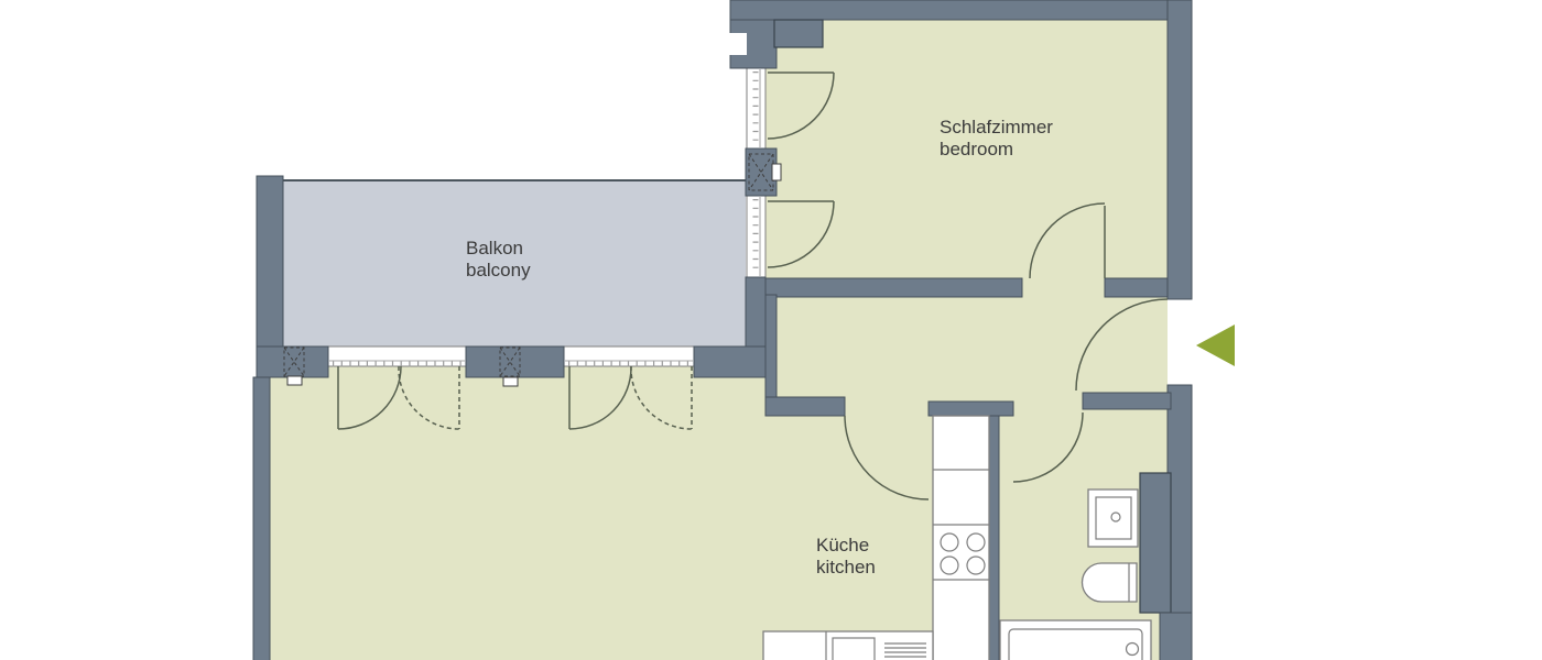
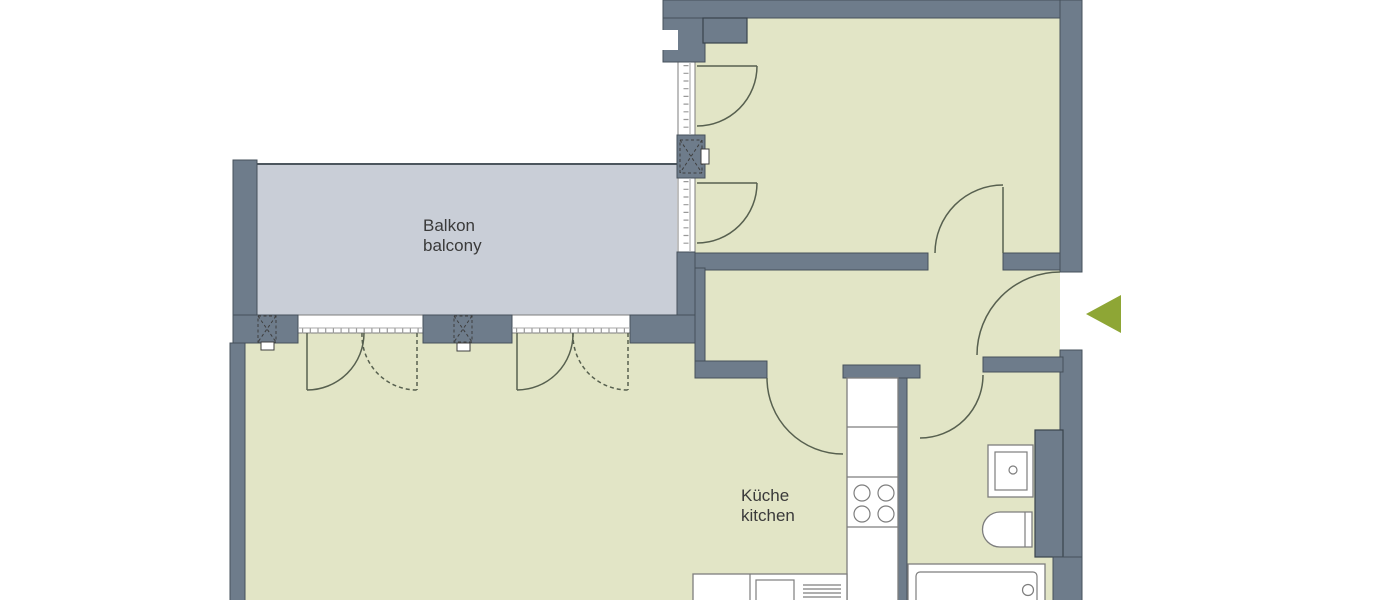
- Schlafzimmer
- bedroom
  Balkon
  balcony
  Küche
  kitchen
